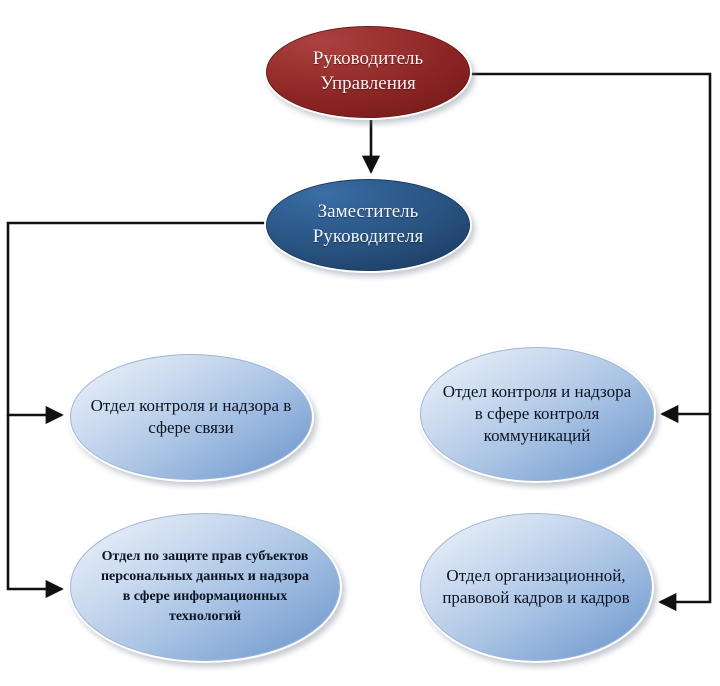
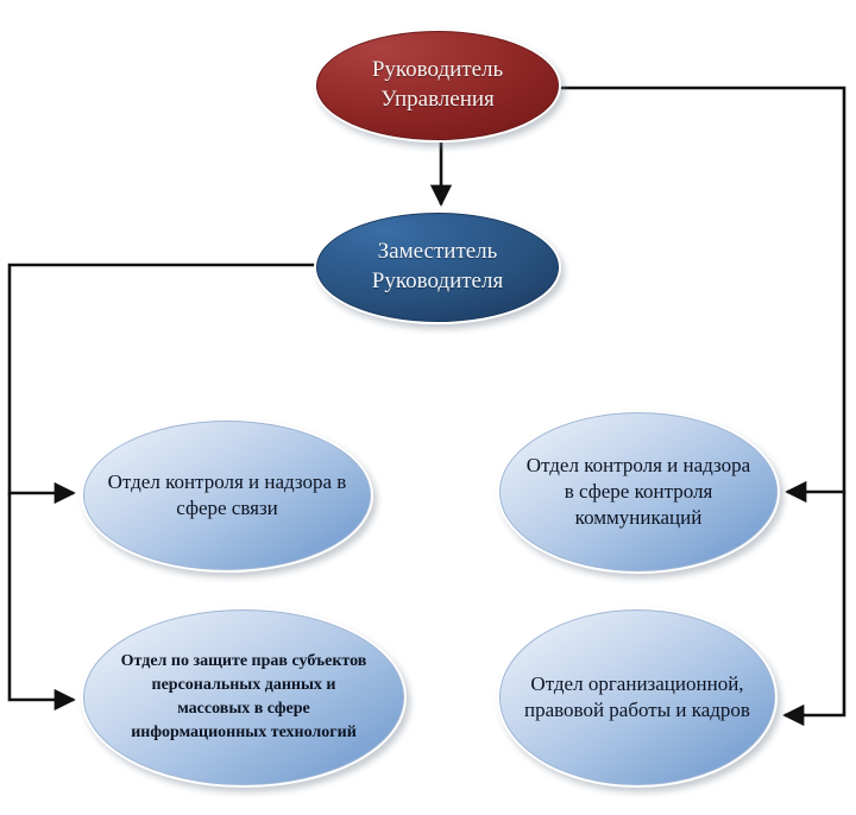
  Руководитель Управления
  Заместитель Руководителя
  Отдел контроля и надзора в сфере связи
  Отдел контроля и надзора в сфере контроля коммуникаций
- Отдел по защите прав субъектов персональных данных и надзора в сфере информационных технологий
+ Отдел по защите прав субъектов персональных данных и массовых в сфере информационных технологий
- Отдел организационной, правовой кадров и кадров
+ Отдел организационной, правовой работы и кадров
